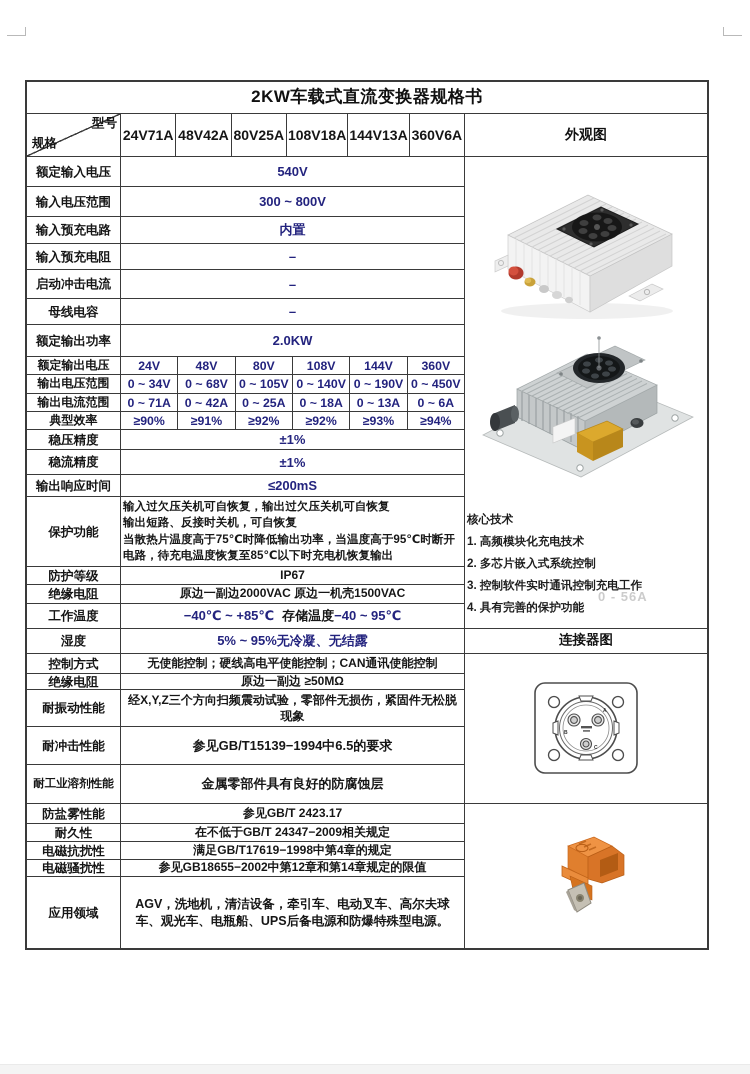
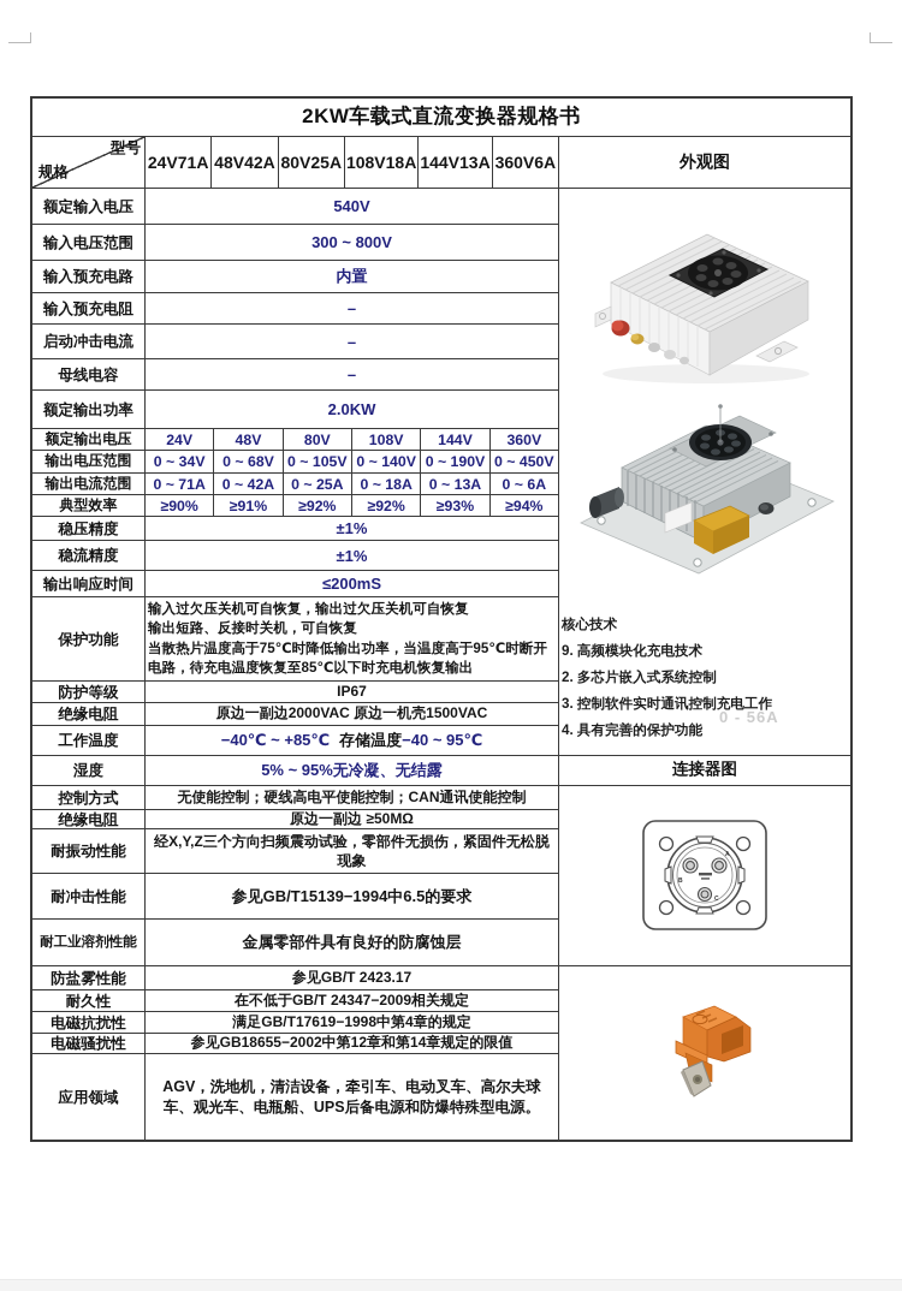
  2KW车载式直流变换器规格书
  型号
  规格
  24V71A
  48V42A
  80V25A
  108V18A
  144V13A
  360V6A
  额定输入电压
  540V
  输入电压范围
  300 ~ 800V
  输入预充电路
  内置
  输入预充电阻
  –
  启动冲击电流
  –
  母线电容
  –
  额定输出功率
  2.0KW
  额定输出电压
  24V
  48V
  80V
  108V
  144V
  360V
  输出电压范围
  0 ~ 34V
  0 ~ 68V
  0 ~ 105V
  0 ~ 140V
  0 ~ 190V
  0 ~ 450V
  输出电流范围
  0 ~ 71A
  0 ~ 42A
  0 ~ 25A
  0 ~ 18A
  0 ~ 13A
  0 ~ 6A
  典型效率
  ≥90%
  ≥91%
  ≥92%
  ≥92%
  ≥93%
  ≥94%
  稳压精度
  ±1%
  稳流精度
  ±1%
  输出响应时间
  ≤200mS
  保护功能
  输入过欠压关机可自恢复，输出过欠压关机可自恢复
  输出短路、反接时关机，可自恢复
  当散热片温度高于75℃时降低输出功率，当温度高于95℃时断开电路，待充电温度恢复至85℃以下时充电机恢复输出
  防护等级
  IP67
  绝缘电阻
  原边一副边2000VAC 原边一机壳1500VAC
  工作温度
  −40℃ ~ +85℃
  存储温度
  −40 ~ 95℃
  湿度
  5% ~ 95%无冷凝、无结露
  控制方式
  无使能控制；硬线高电平使能控制；CAN通讯使能控制
  绝缘电阻
  原边一副边 ≥50MΩ
  耐振动性能
  经X,Y,Z三个方向扫频震动试验，零部件无损伤，紧固件无松脱现象
  耐冲击性能
  参见GB/T15139−1994中6.5的要求
  耐工业溶剂性能
  金属零部件具有良好的防腐蚀层
  防盐雾性能
  参见GB/T 2423.17
  耐久性
  在不低于GB/T 24347−2009相关规定
  电磁抗扰性
  满足GB/T17619−1998中第4章的规定
  电磁骚扰性
  参见GB18655−2002中第12章和第14章规定的限值
  应用领域
  AGV，洗地机，清洁设备，牵引车、电动叉车、高尔夫球车、观光车、电瓶船、UPS后备电源和防爆特殊型电源。
  外观图
  核心技术
- 1. 高频模块化充电技术
+ 9. 高频模块化充电技术
  2. 多芯片嵌入式系统控制
  3. 控制软件实时通讯控制充电工作
  4. 具有完善的保护功能
  0 - 56A
  连接器图
